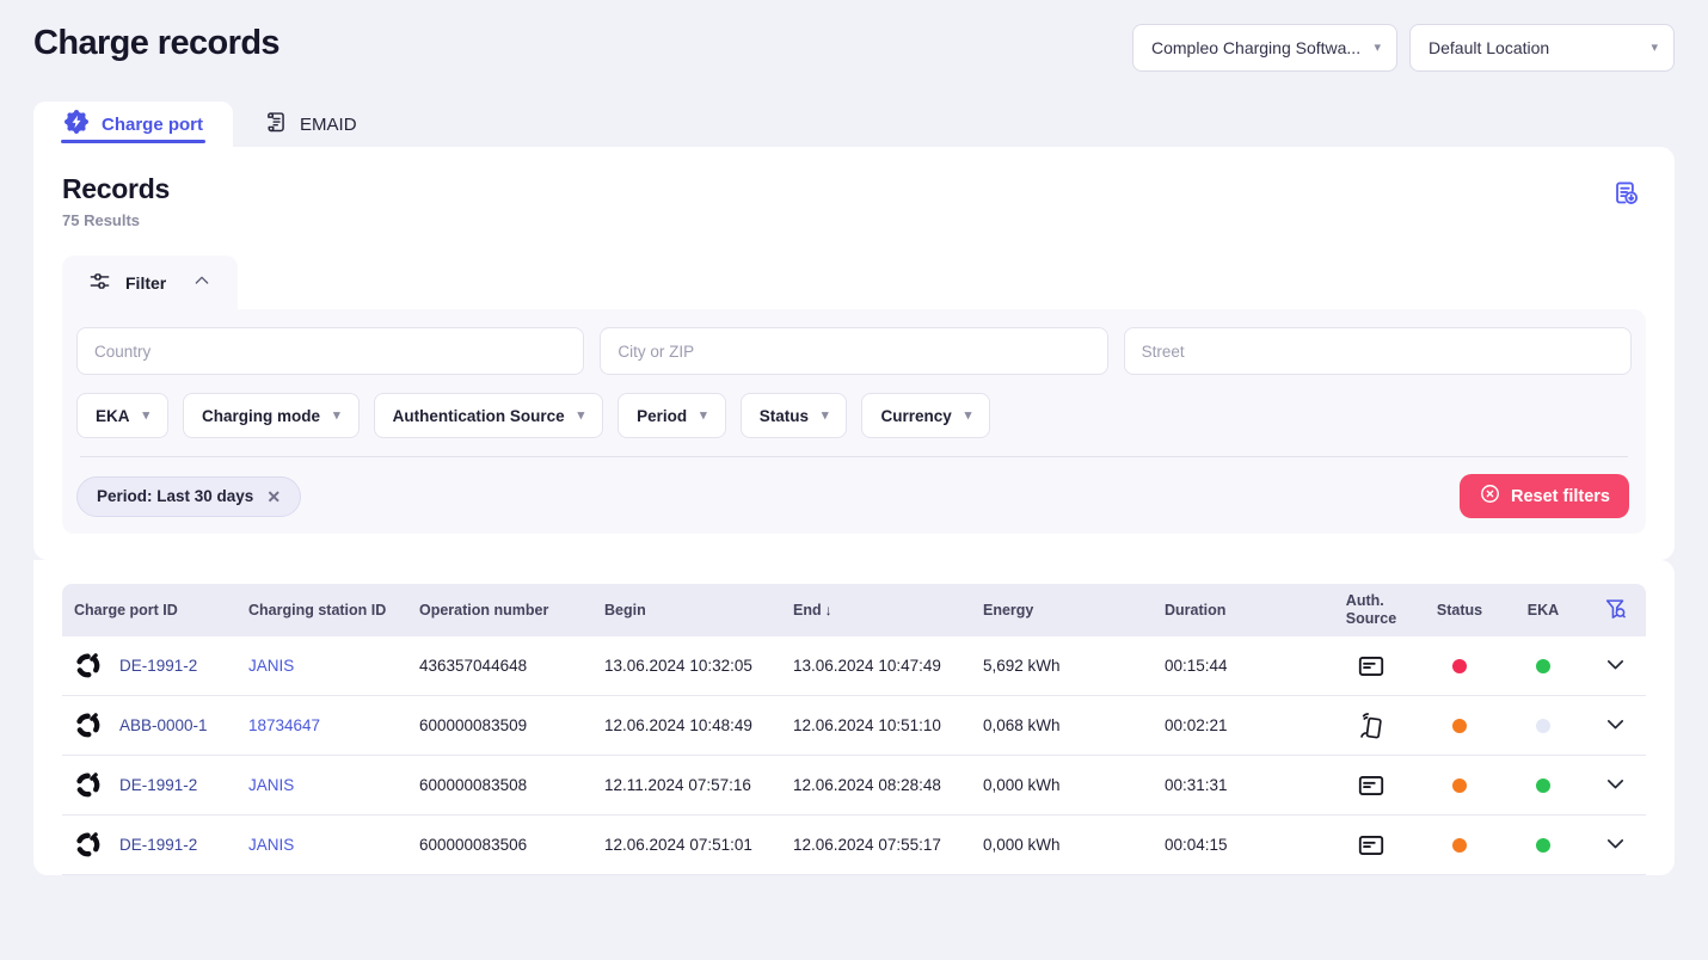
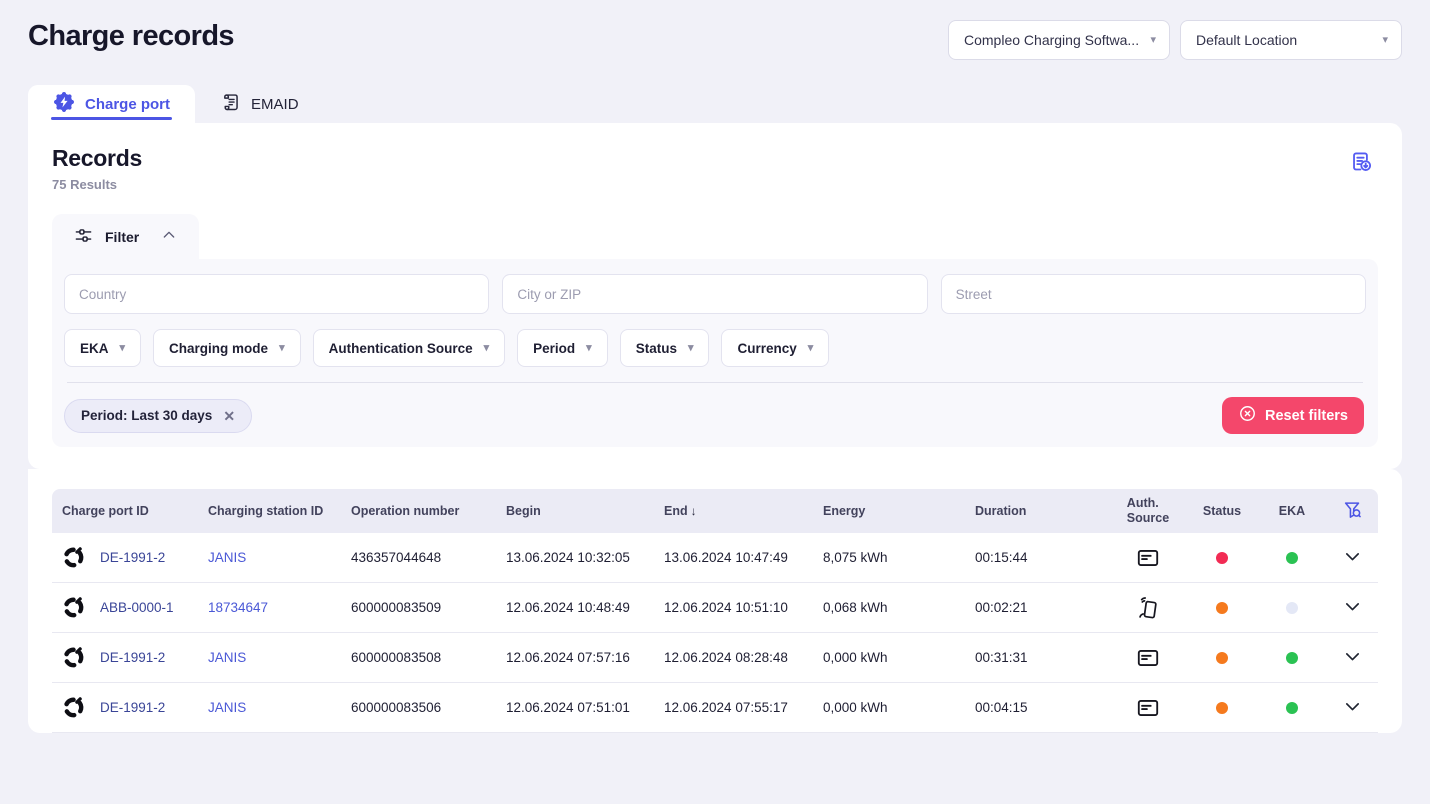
  Charge records
  Compleo Charging Softwa...
  ▾
  Default Location
  ▾
  Charge port
  EMAID
  Records
  75 Results
  Filter
  Country
  City or ZIP
  Street
  EKA
  ▾
  Charging mode
  ▾
  Authentication Source
  ▾
  Period
  ▾
  Status
  ▾
  Currency
  ▾
  Period: Last 30 days
  ✕
  Reset filters
  Charge port ID
  Charging station ID
  Operation number
  Begin
  End ↓
  Energy
  Duration
  Auth.
  Source
  Status
  EKA
  DE-1991-2
  JANIS
  436357044648
  13.06.2024 10:32:05
  13.06.2024 10:47:49
- 5,692 kWh
+ 8,075 kWh
  00:15:44
  ABB-0000-1
  18734647
  600000083509
  12.06.2024 10:48:49
  12.06.2024 10:51:10
  0,068 kWh
  00:02:21
  DE-1991-2
  JANIS
  600000083508
- 12.11.2024 07:57:16
+ 12.06.2024 07:57:16
  12.06.2024 08:28:48
  0,000 kWh
  00:31:31
  DE-1991-2
  JANIS
  600000083506
  12.06.2024 07:51:01
  12.06.2024 07:55:17
  0,000 kWh
  00:04:15
